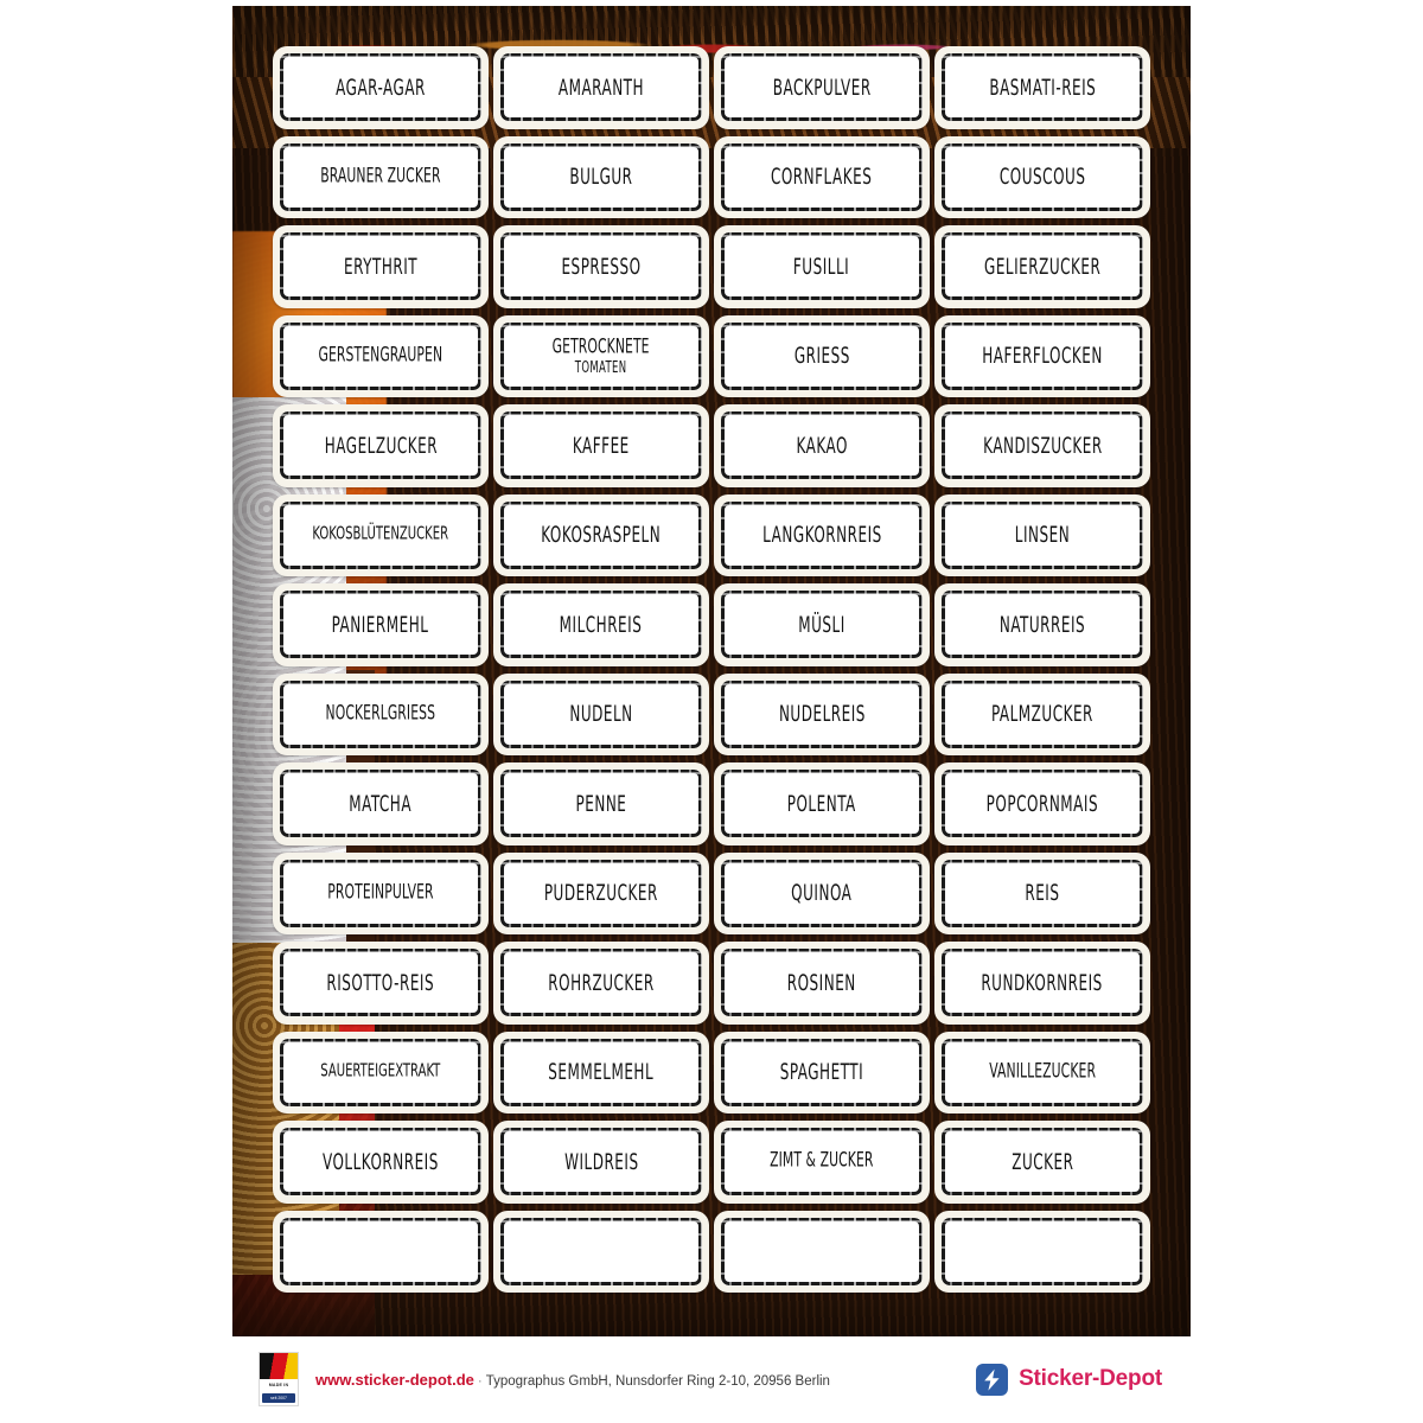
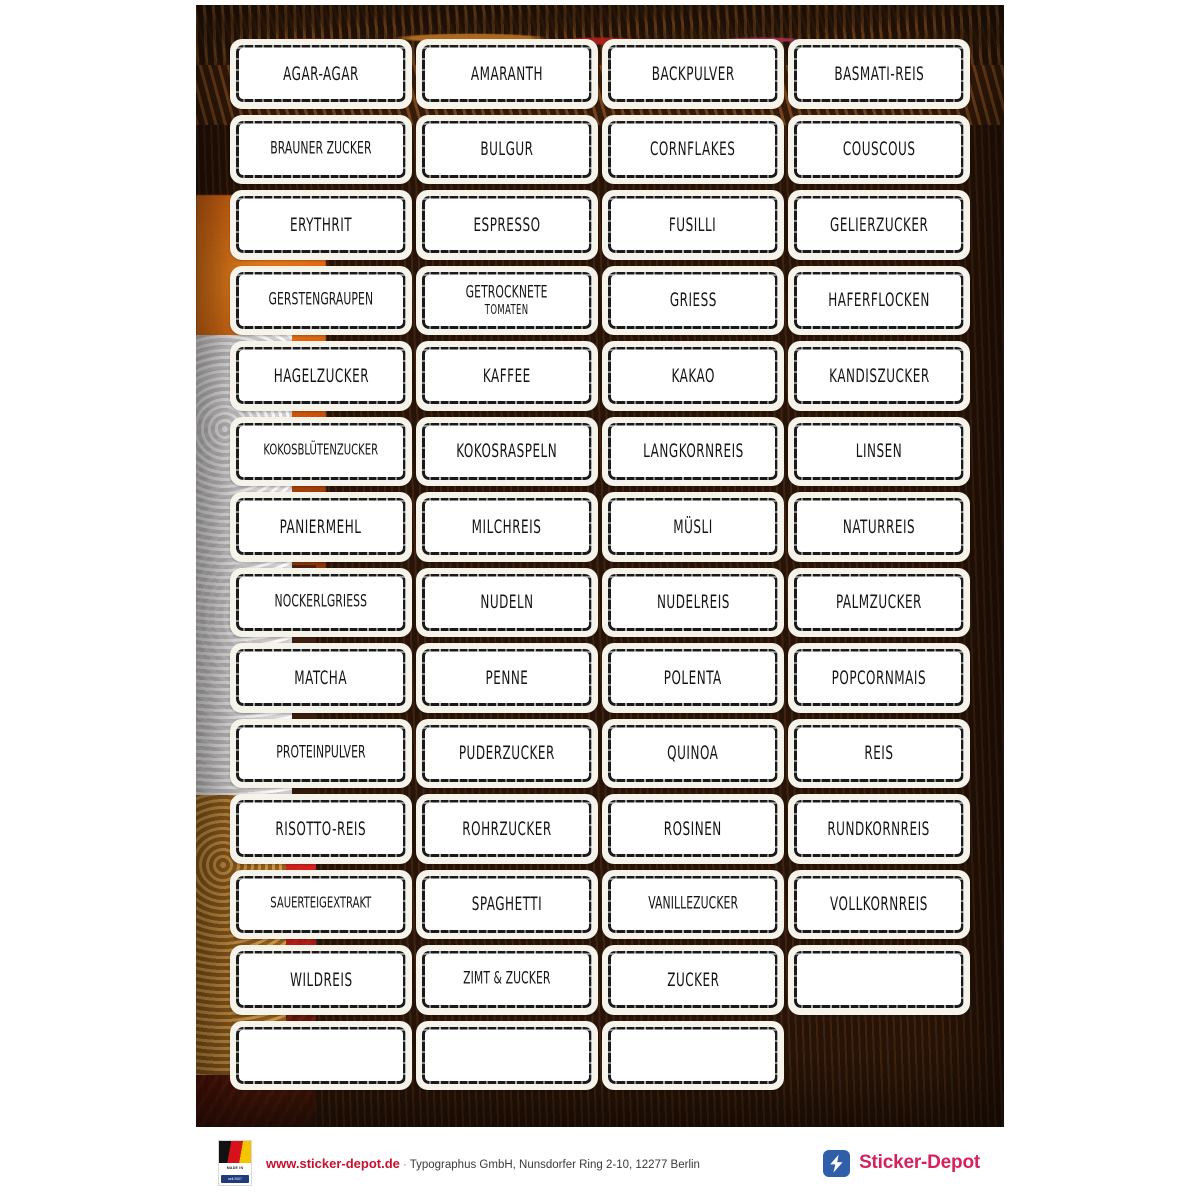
  AGAR-AGAR
  AMARANTH
  BACKPULVER
  BASMATI-REIS
  BRAUNER ZUCKER
  BULGUR
  CORNFLAKES
  COUSCOUS
  ERYTHRIT
  ESPRESSO
  FUSILLI
  GELIERZUCKER
  GERSTENGRAUPEN
  GETROCKNETE
  TOMATEN
  GRIESS
  HAFERFLOCKEN
  HAGELZUCKER
  KAFFEE
  KAKAO
  KANDISZUCKER
  KOKOSBLÜTENZUCKER
  KOKOSRASPELN
  LANGKORNREIS
  LINSEN
  PANIERMEHL
  MILCHREIS
  MÜSLI
  NATURREIS
  NOCKERLGRIESS
  NUDELN
  NUDELREIS
  PALMZUCKER
  MATCHA
  PENNE
  POLENTA
  POPCORNMAIS
  PROTEINPULVER
  PUDERZUCKER
  QUINOA
  REIS
  RISOTTO-REIS
  ROHRZUCKER
  ROSINEN
  RUNDKORNREIS
  SAUERTEIGEXTRAKT
- SEMMELMEHL
  SPAGHETTI
  VANILLEZUCKER
  VOLLKORNREIS
  WILDREIS
  ZIMT & ZUCKER
  ZUCKER
- www.sticker-depot.de · Typographus GmbH, Nunsdorfer Ring 2-10, 20956 Berlin
+ www.sticker-depot.de · Typographus GmbH, Nunsdorfer Ring 2-10, 12277 Berlin
  Sticker-Depot
